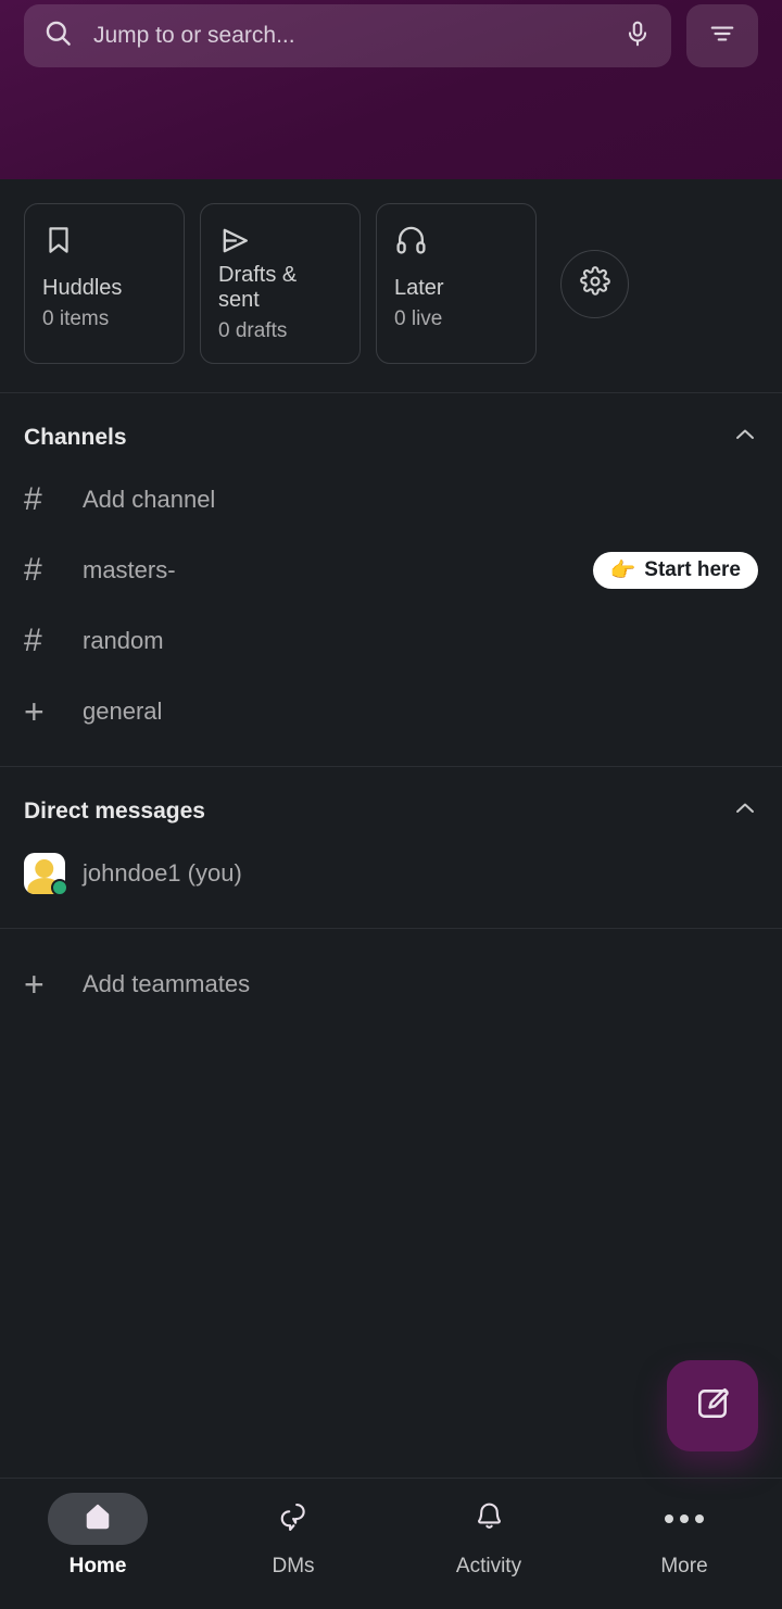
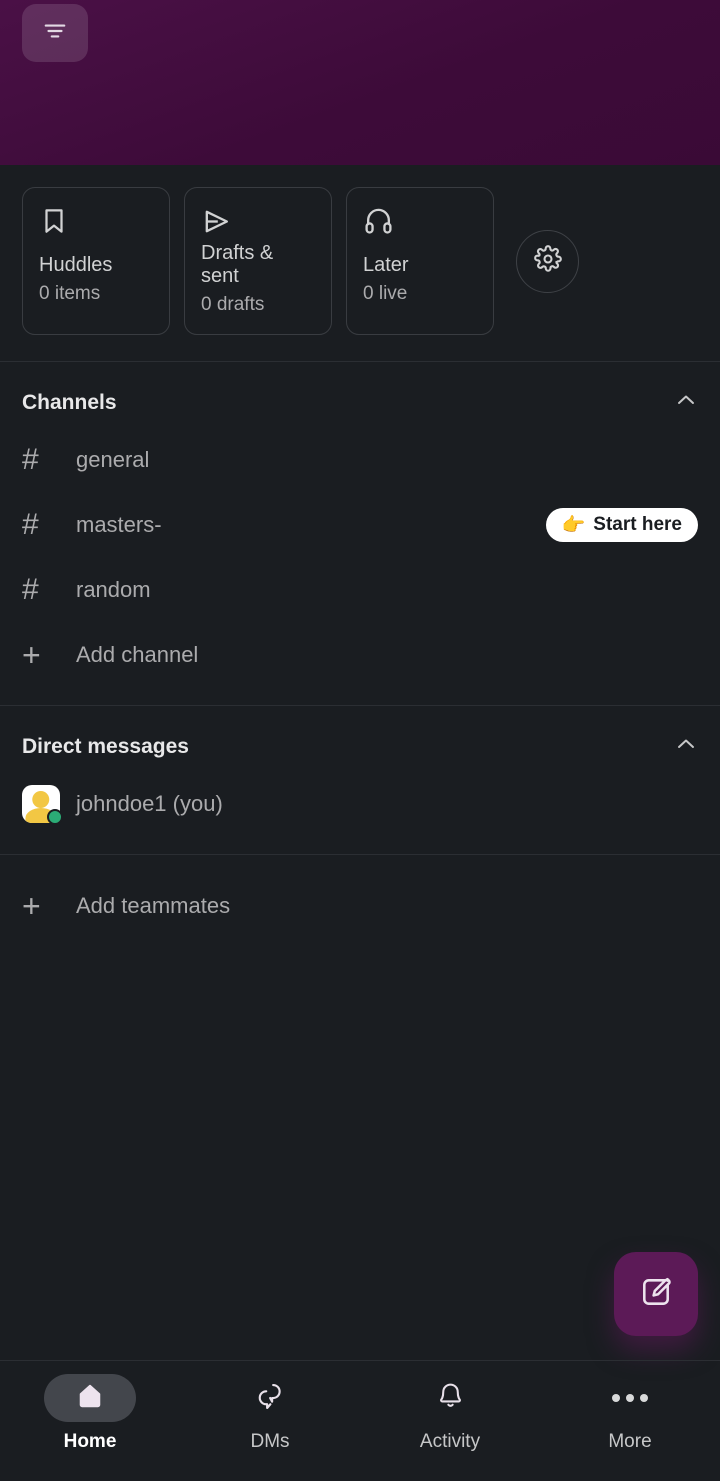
- Jump to or search...
  Huddles
  0 items
  Drafts & sent
  0 drafts
  Later
  0 live
  Channels
  #
- Add channel
+ general
  #
  masters-
  👉
  Start here
  #
  random
  +
- general
+ Add channel
  Direct messages
  johndoe1 (you)
  +
  Add teammates
  Home
  DMs
  Activity
  More
